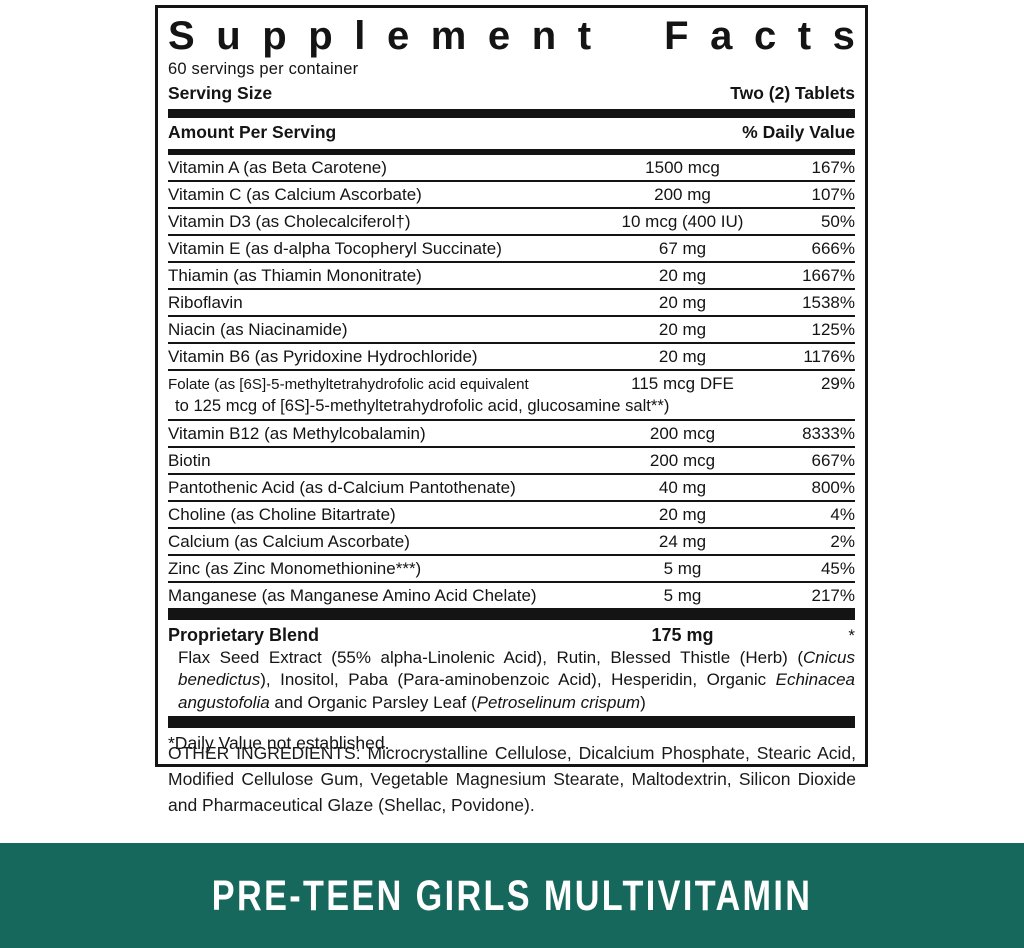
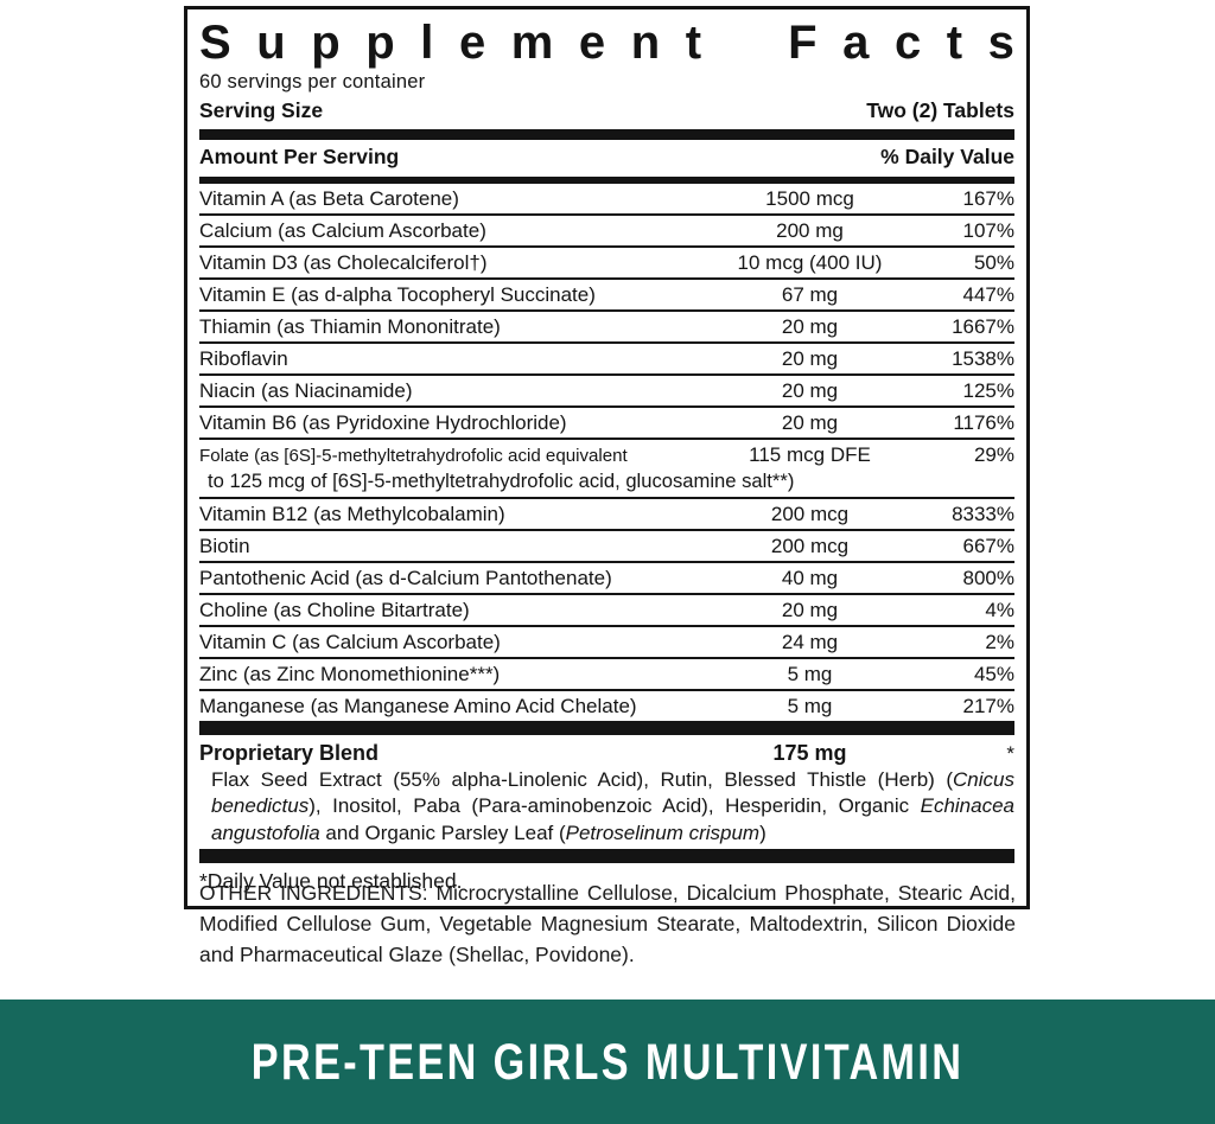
  S
  u
  p
  p
  l
  e
  m
  e
  n
  t
  F
  a
  c
  t
  s
  60 servings per container
  Serving Size
  Two (2) Tablets
  Amount Per Serving
  % Daily Value
  Vitamin A (as Beta Carotene)
  1500 mcg
  167%
- Vitamin C (as Calcium Ascorbate)
+ Calcium (as Calcium Ascorbate)
  200 mg
  107%
  Vitamin D3 (as Cholecalciferol†)
  10 mcg (400 IU)
  50%
  Vitamin E (as d-alpha Tocopheryl Succinate)
  67 mg
- 666%
+ 447%
  Thiamin (as Thiamin Mononitrate)
  20 mg
  1667%
  Riboflavin
  20 mg
  1538%
  Niacin (as Niacinamide)
  20 mg
  125%
  Vitamin B6 (as Pyridoxine Hydrochloride)
  20 mg
  1176%
  Folate (as [6S]-5-methyltetrahydrofolic acid equivalent
  115 mcg DFE
  29%
  to 125 mcg of [6S]-5-methyltetrahydrofolic acid, glucosamine salt**)
  Vitamin B12 (as Methylcobalamin)
  200 mcg
  8333%
  Biotin
  200 mcg
  667%
  Pantothenic Acid (as d-Calcium Pantothenate)
  40 mg
  800%
  Choline (as Choline Bitartrate)
  20 mg
  4%
- Calcium (as Calcium Ascorbate)
+ Vitamin C (as Calcium Ascorbate)
  24 mg
  2%
  Zinc (as Zinc Monomethionine***)
  5 mg
  45%
  Manganese (as Manganese Amino Acid Chelate)
  5 mg
  217%
  Proprietary Blend
  175 mg
  *
  Flax Seed Extract (55% alpha-Linolenic Acid), Rutin, Blessed Thistle (Herb) (Cnicus benedictus), Inositol, Paba (Para-aminobenzoic Acid), Hesperidin, Organic Echinacea angustofolia and Organic Parsley Leaf (Petroselinum crispum)
  *Daily Value not established.
  OTHER INGREDIENTS: Microcrystalline Cellulose, Dicalcium Phosphate, Stearic Acid, Modified Cellulose Gum, Vegetable Magnesium Stearate, Maltodextrin, Silicon Dioxide and Pharmaceutical Glaze (Shellac, Povidone).
  PRE-TEEN GIRLS MULTIVITAMIN
